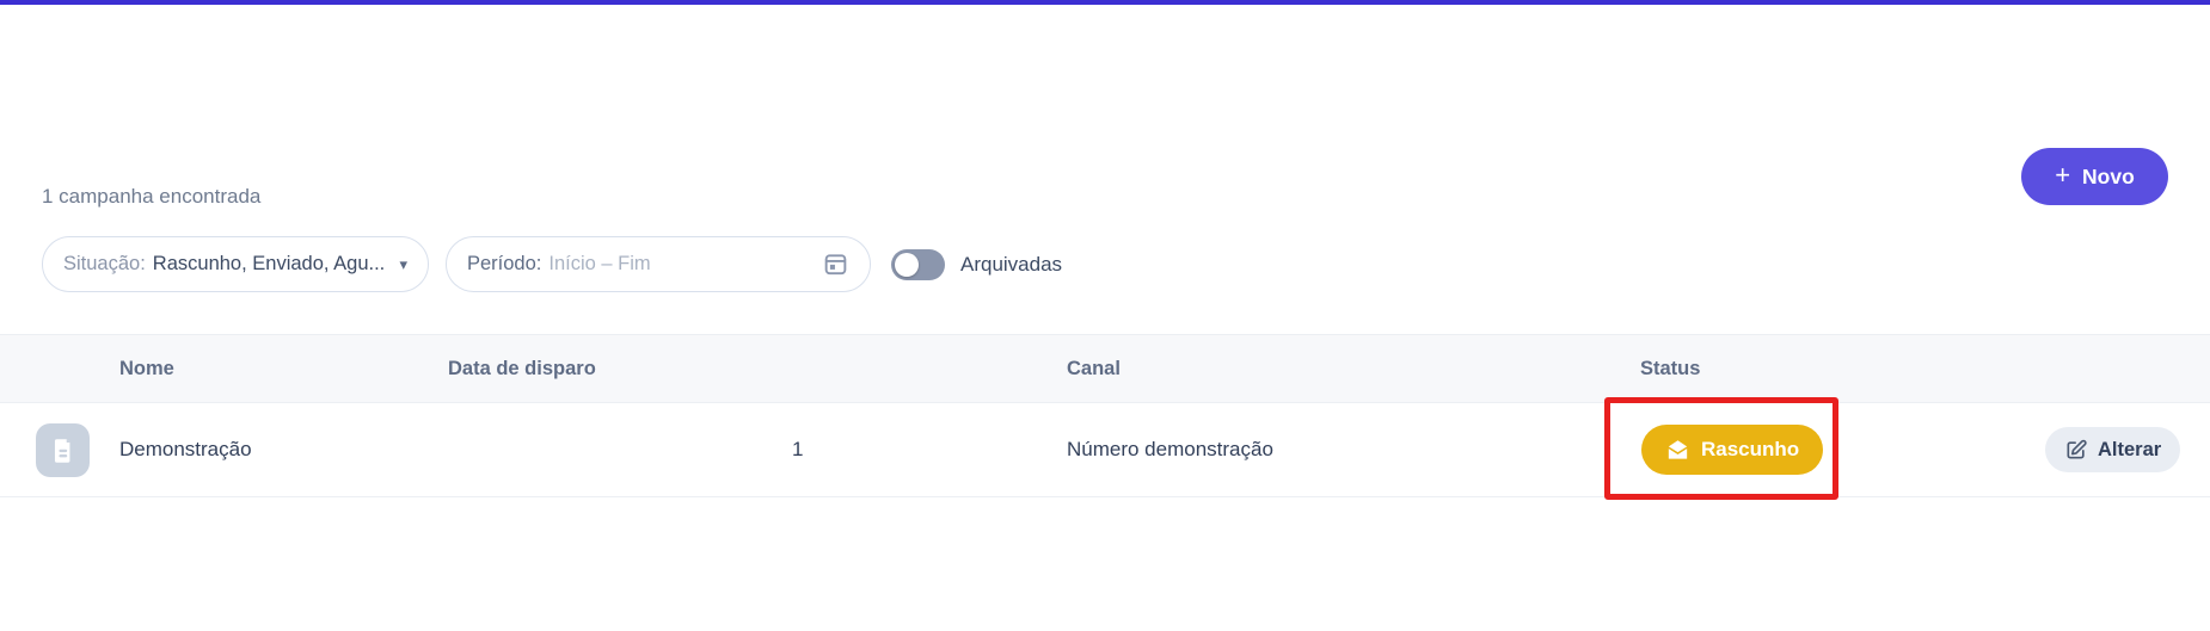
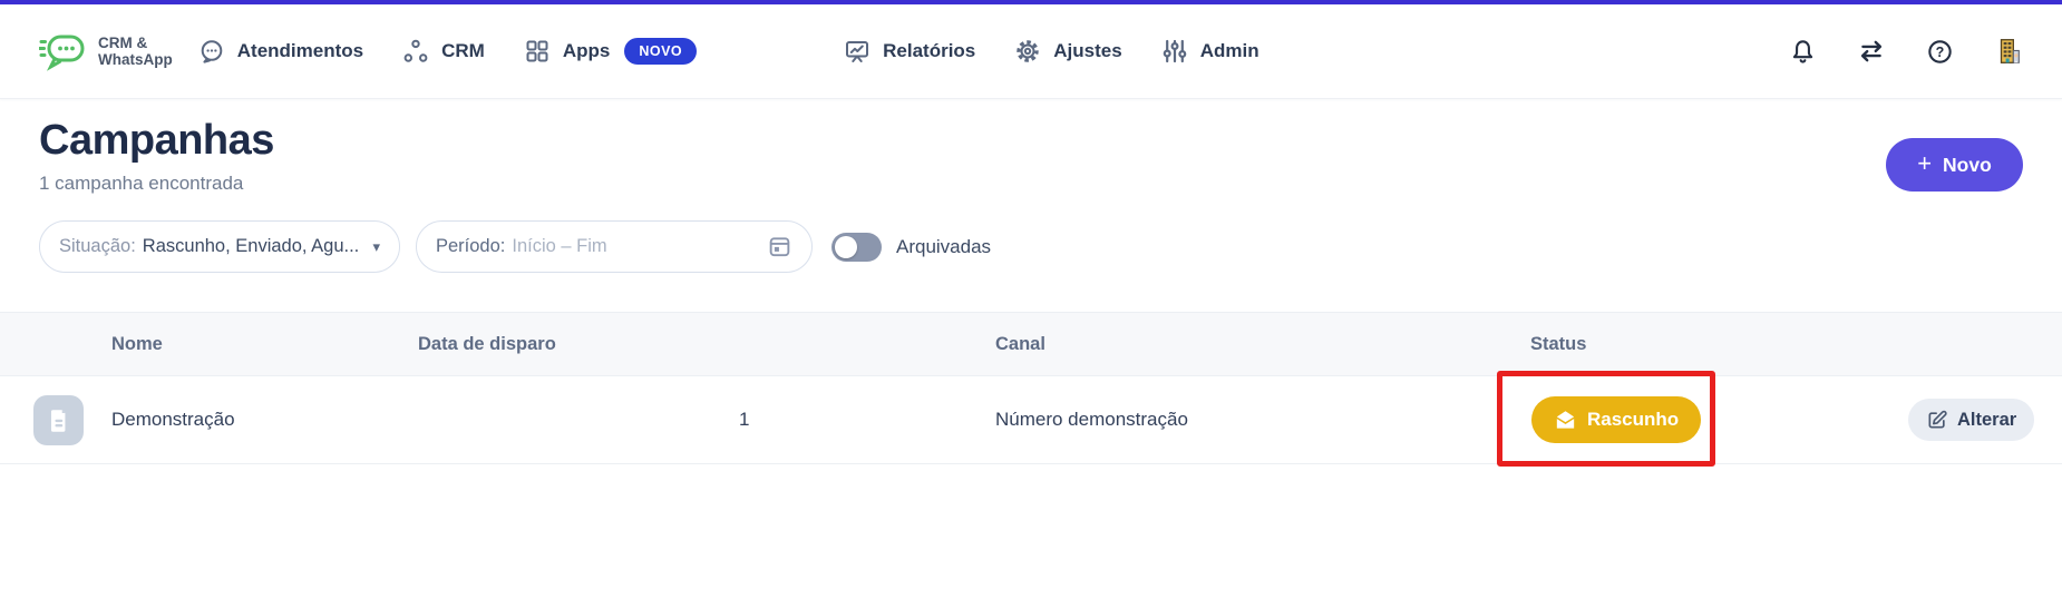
+ CRM &
+ WhatsApp
+ Atendimentos
+ CRM
+ Apps
+ NOVO
+ Relatórios
+ Ajustes
+ Admin
+ ?
+ Campanhas
  1 campanha encontrada
  +
  Novo
  Situação:
  Rascunho, Enviado, Agu...
  ▾
  Período:
  Início – Fim
  Arquivadas
  Nome
  Data de disparo
  Canal
  Status
  Demonstração
  1
  Número demonstração
  Rascunho
  Alterar
